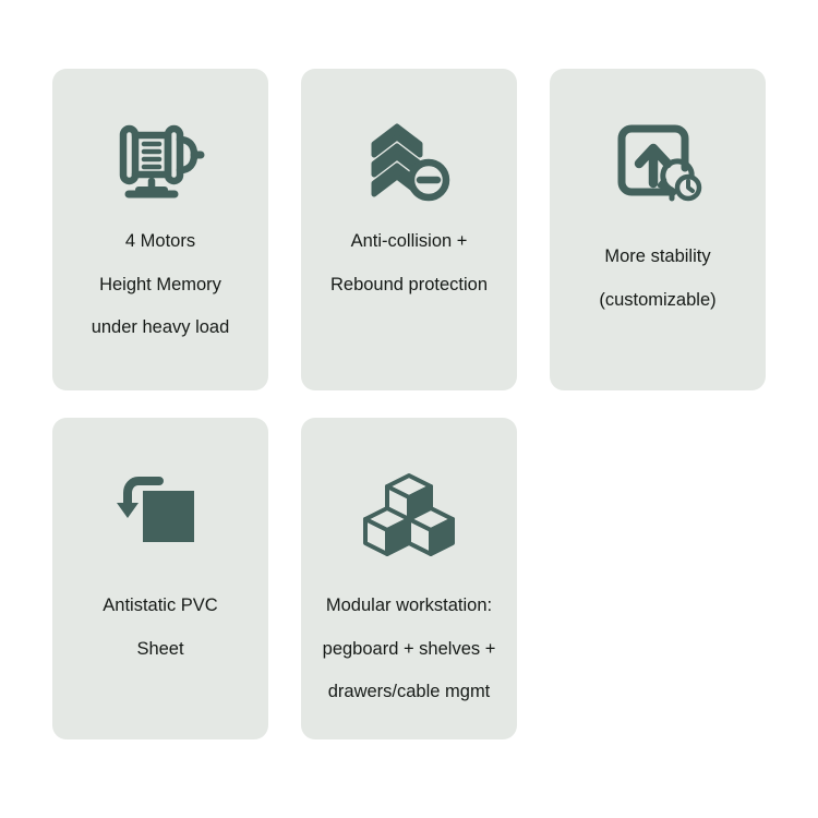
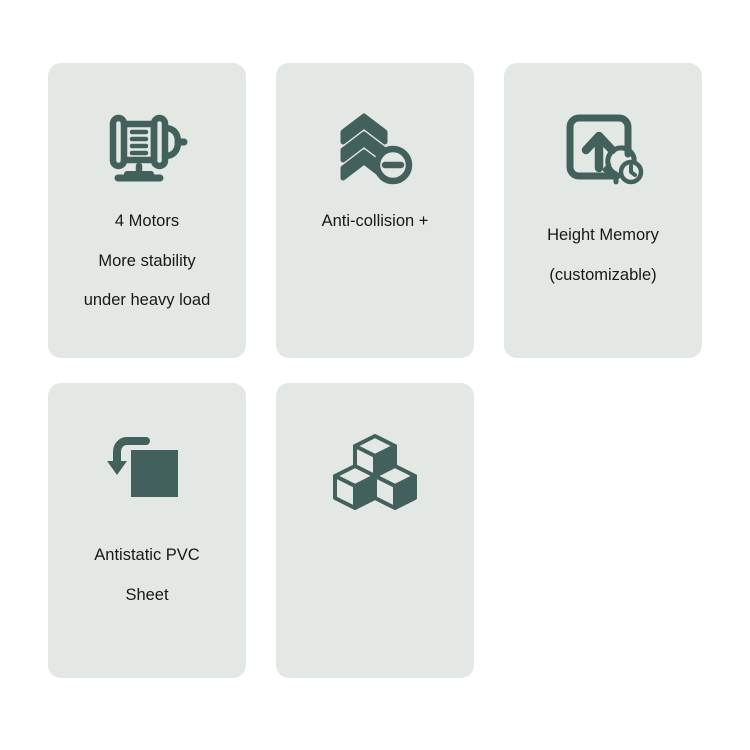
  4 Motors
- Height Memory
+ More stability
  under heavy load
  Anti-collision +
- Rebound protection
- More stability
+ Height Memory
  (customizable)
  Antistatic PVC
  Sheet
- Modular workstation:
- pegboard + shelves +
- drawers/cable mgmt
